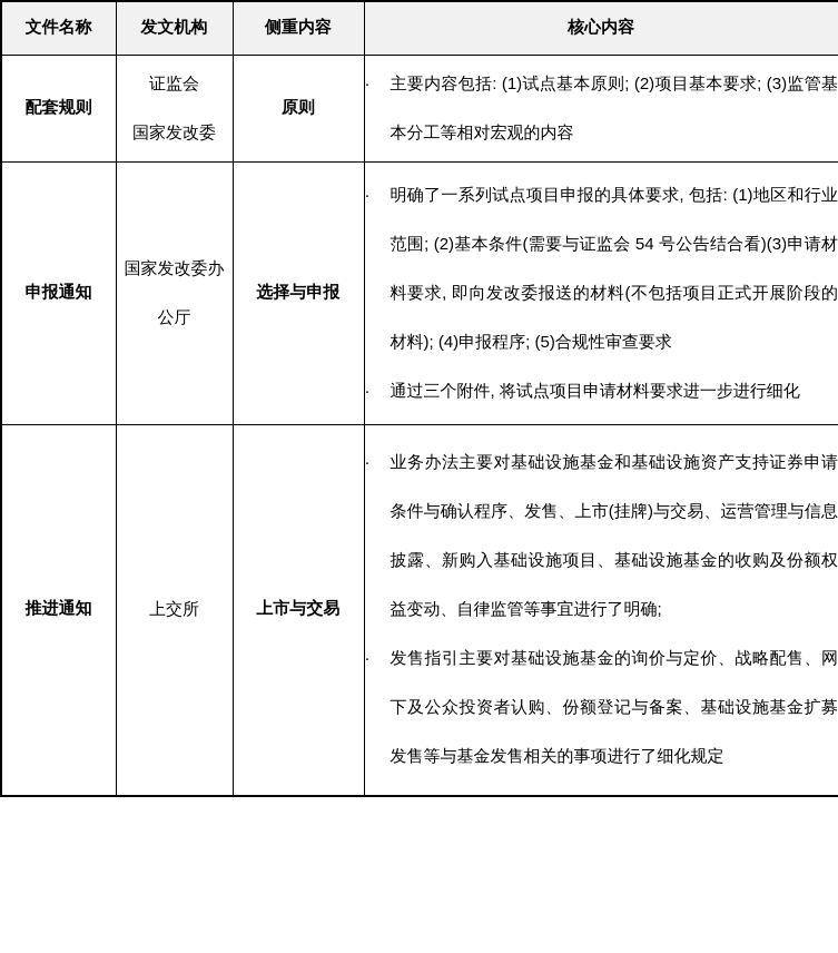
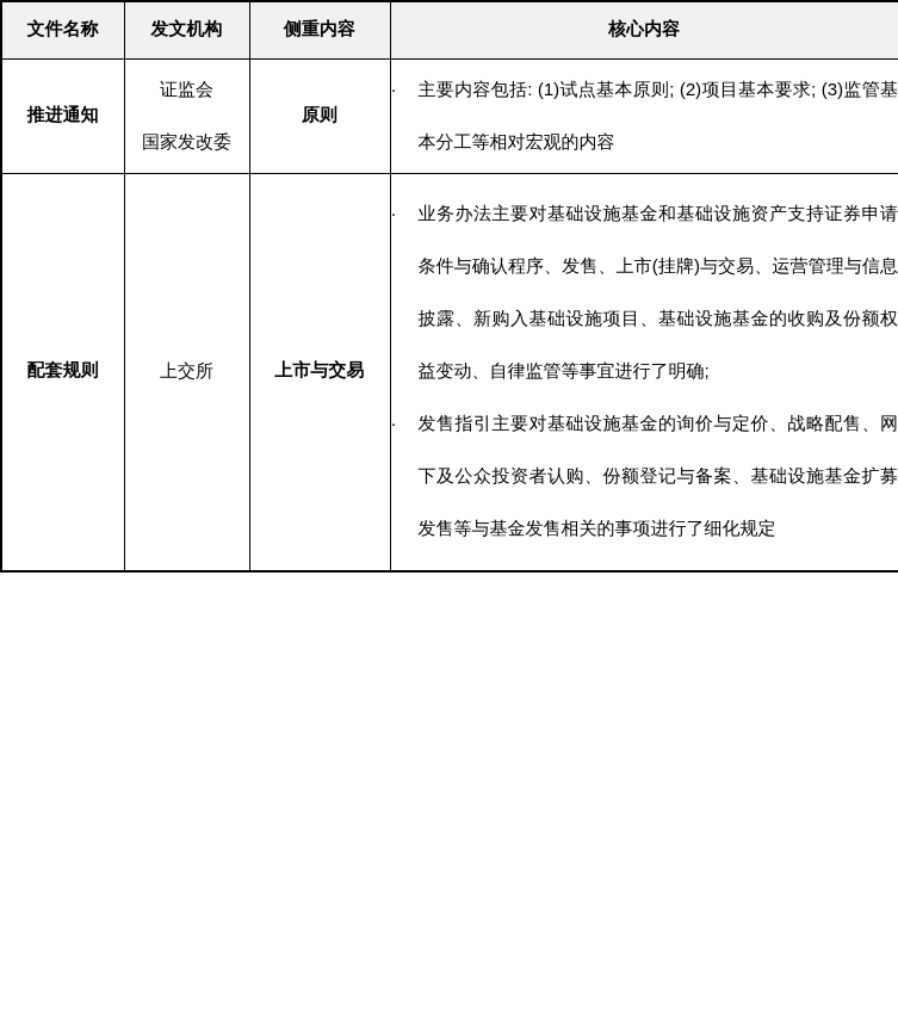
  文件名称	发文机构	侧重内容	核心内容
- 配套规则	证监会 国家发改委	原则	· 主要内容包括: (1)试点基本原则; (2)项目基本要求; (3)监管基本分工等相对宏观的内容
+ 推进通知	证监会 国家发改委	原则	· 主要内容包括: (1)试点基本原则; (2)项目基本要求; (3)监管基本分工等相对宏观的内容
- 申报通知	国家发改委办公厅	选择与申报	· 明确了一系列试点项目申报的具体要求, 包括: (1)地区和行业范围; (2)基本条件(需要与证监会 54 号公告结合看)(3)申请材料要求, 即向发改委报送的材料(不包括项目正式开展阶段的材料); (4)申报程序; (5)合规性审查要求 · 通过三个附件, 将试点项目申请材料要求进一步进行细化
- 推进通知	上交所	上市与交易	· 业务办法主要对基础设施基金和基础设施资产支持证券申请条件与确认程序、发售、上市(挂牌)与交易、运营管理与信息披露、新购入基础设施项目、基础设施基金的收购及份额权益变动、自律监管等事宜进行了明确; · 发售指引主要对基础设施基金的询价与定价、战略配售、网下及公众投资者认购、份额登记与备案、基础设施基金扩募发售等与基金发售相关的事项进行了细化规定
+ 配套规则	上交所	上市与交易	· 业务办法主要对基础设施基金和基础设施资产支持证券申请条件与确认程序、发售、上市(挂牌)与交易、运营管理与信息披露、新购入基础设施项目、基础设施基金的收购及份额权益变动、自律监管等事宜进行了明确; · 发售指引主要对基础设施基金的询价与定价、战略配售、网下及公众投资者认购、份额登记与备案、基础设施基金扩募发售等与基金发售相关的事项进行了细化规定
